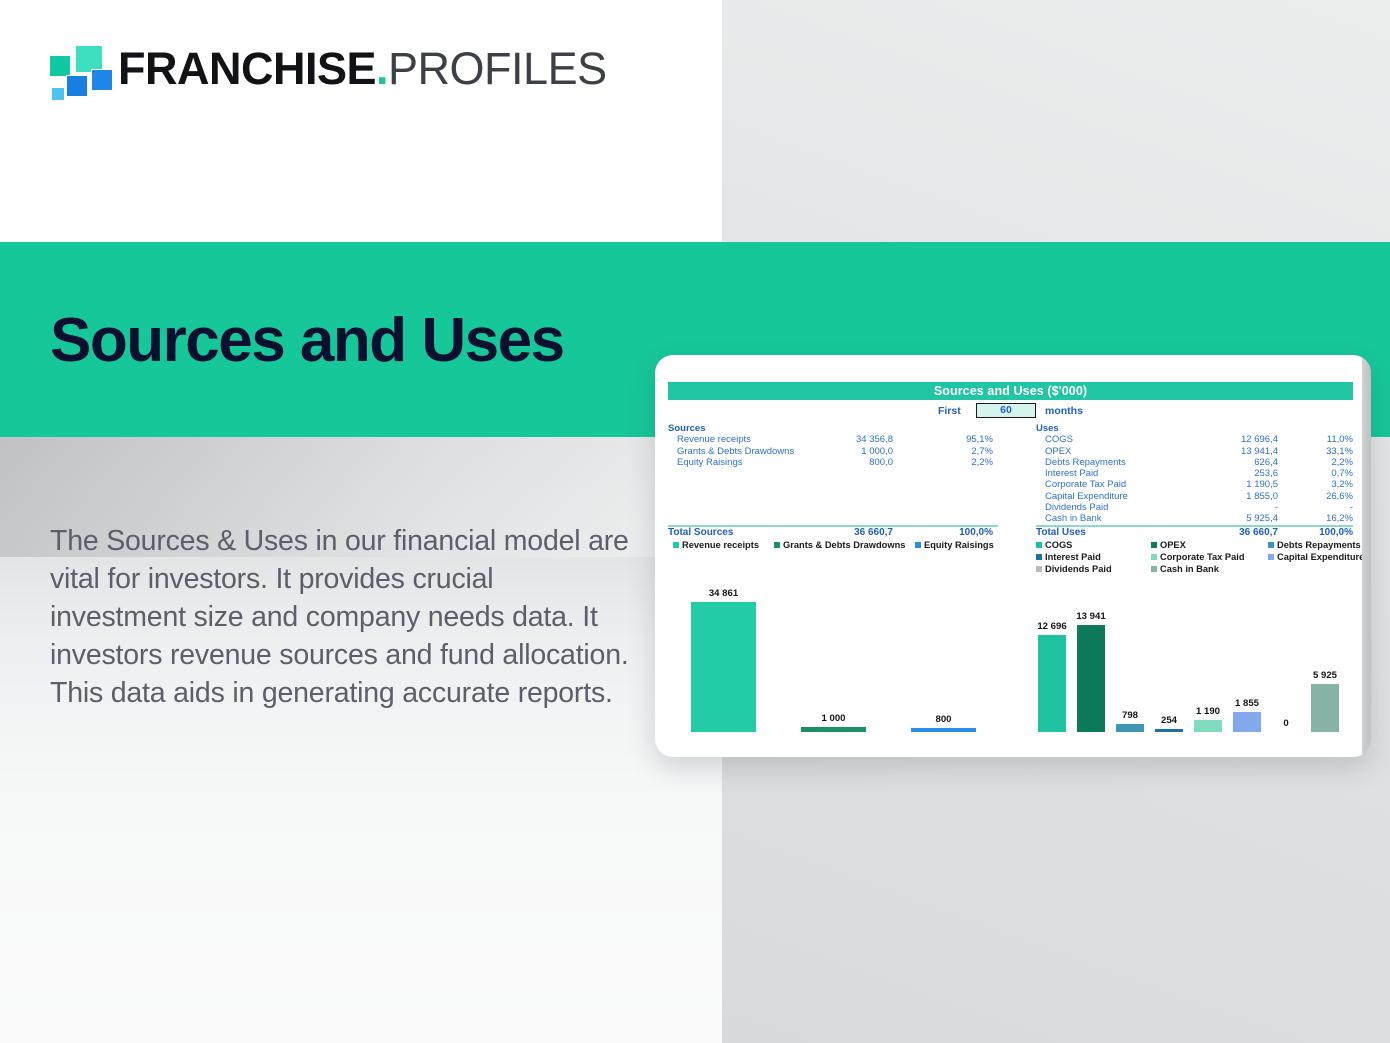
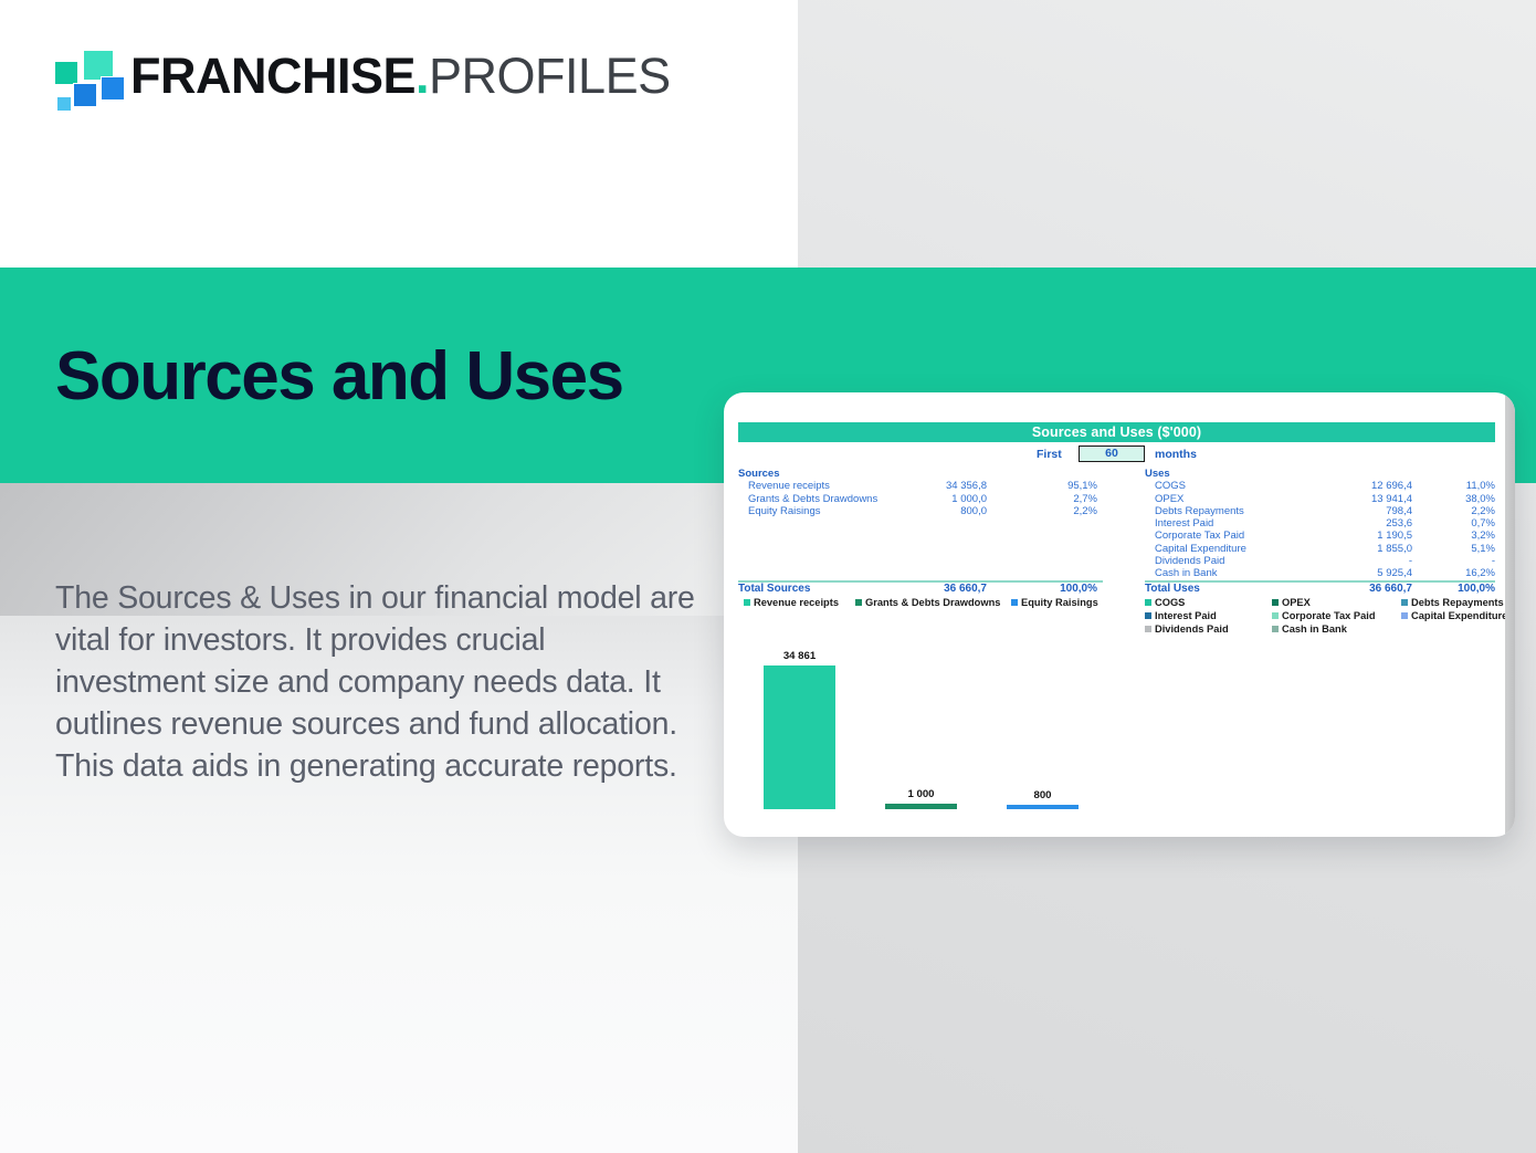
  FRANCHISE.PROFILES
  Sources and Uses
- The Sources & Uses in our financial model are vital for investors. It provides crucial investment size and company needs data. It investors revenue sources and fund allocation. This data aids in generating accurate reports.
+ The Sources & Uses in our financial model are vital for investors. It provides crucial investment size and company needs data. It outlines revenue sources and fund allocation. This data aids in generating accurate reports.
  Sources and Uses ($'000)
  First
  60
  months
  Sources
  Revenue receipts
  34 356,8
  95,1%
  Grants & Debts Drawdowns
  1 000,0
  2,7%
  Equity Raisings
  800,0
  2,2%
  Total Sources
  36 660,7
  100,0%
  Uses
  COGS
  12 696,4
  11,0%
  OPEX
  13 941,4
- 33,1%
+ 38,0%
  Debts Repayments
- 626,4
+ 798,4
  2,2%
  Interest Paid
  253,6
  0,7%
  Corporate Tax Paid
  1 190,5
  3,2%
  Capital Expenditure
  1 855,0
- 26,6%
+ 5,1%
  Dividends Paid
  -
  -
  Cash in Bank
  5 925,4
  16,2%
  Total Uses
  36 660,7
  100,0%
  Revenue receipts
  Grants & Debts Drawdowns
  Equity Raisings
  COGS
  OPEX
  Debts Repayments
  Interest Paid
  Corporate Tax Paid
  Capital Expenditur
  Dividends Paid
  Cash in Bank
  34 861
  1 000
  800
- 12 696
- 13 941
- 798
- 254
- 1 190
- 1 855
- 0
- 5 925
